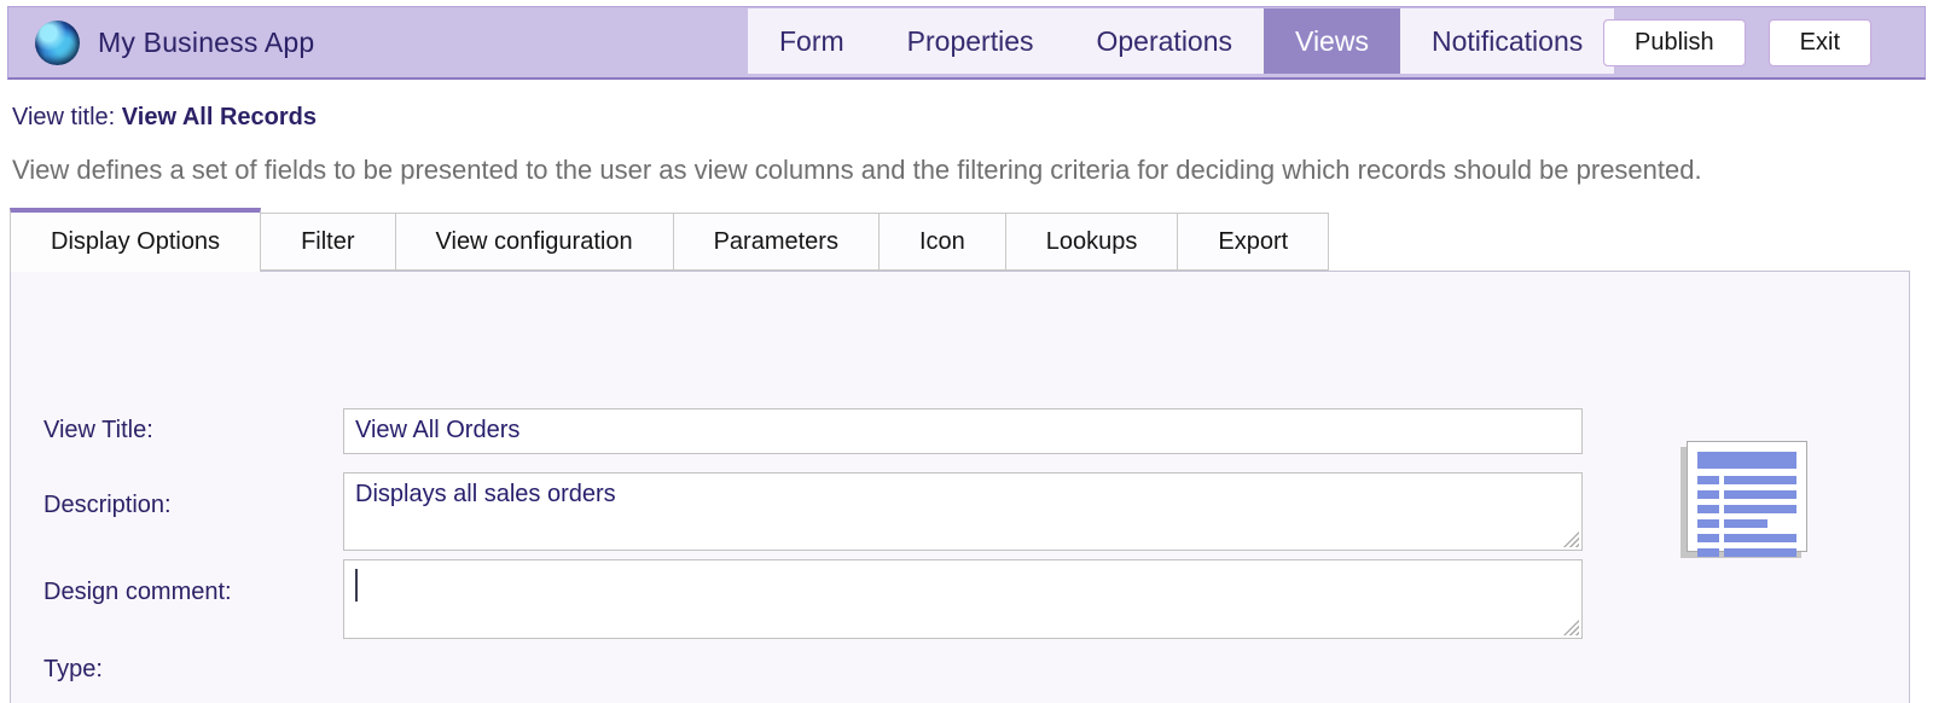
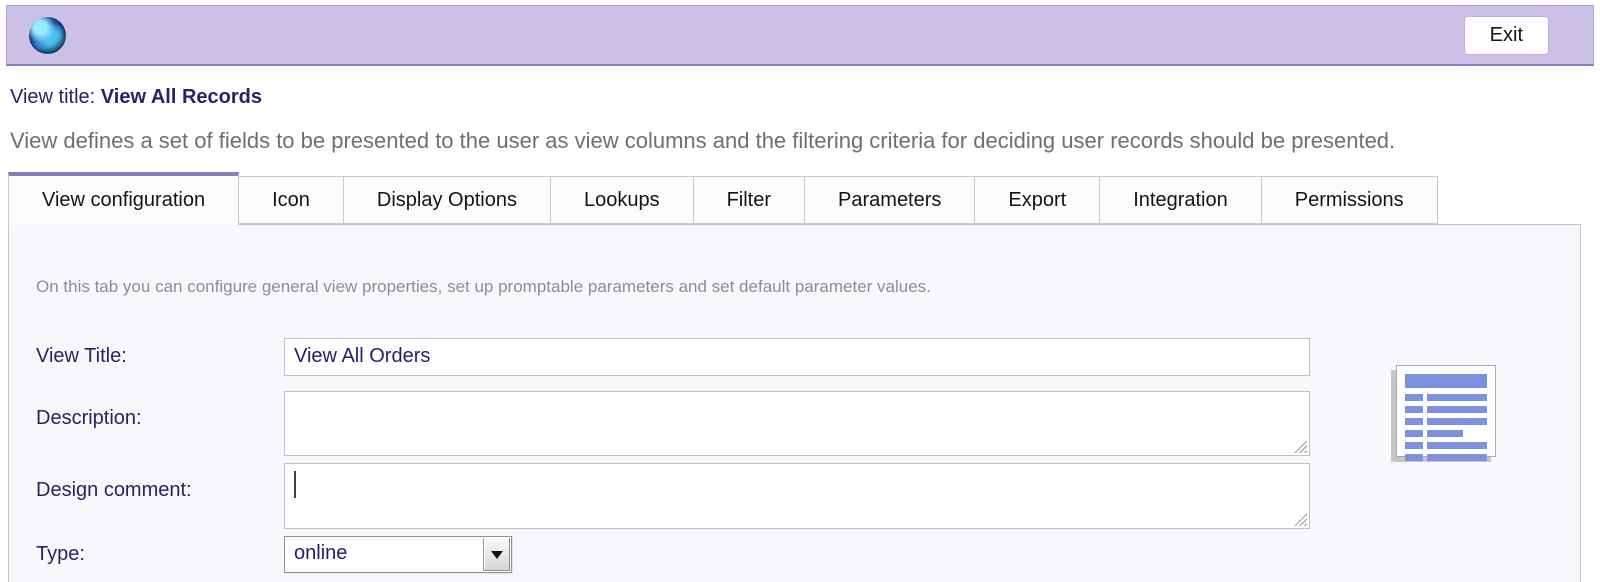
- My Business App
- Form
- Properties
- Operations
- Views
- Notifications
- Publish
  Exit
  View title: View All Records
- View defines a set of fields to be presented to the user as view columns and the filtering criteria for deciding which records should be presented.
+ View defines a set of fields to be presented to the user as view columns and the filtering criteria for deciding user records should be presented.
- Display Options
+ View configuration
- Filter
+ Icon
- View configuration
+ Display Options
- Parameters
+ Lookups
- Icon
+ Filter
- Lookups
+ Parameters
  Export
+ Integration
+ Permissions
+ On this tab you can configure general view properties, set up promptable parameters and set default parameter values.
  View Title:
  View All Orders
  Description:
- Displays all sales orders
  Design comment:
  Type:
+ online
